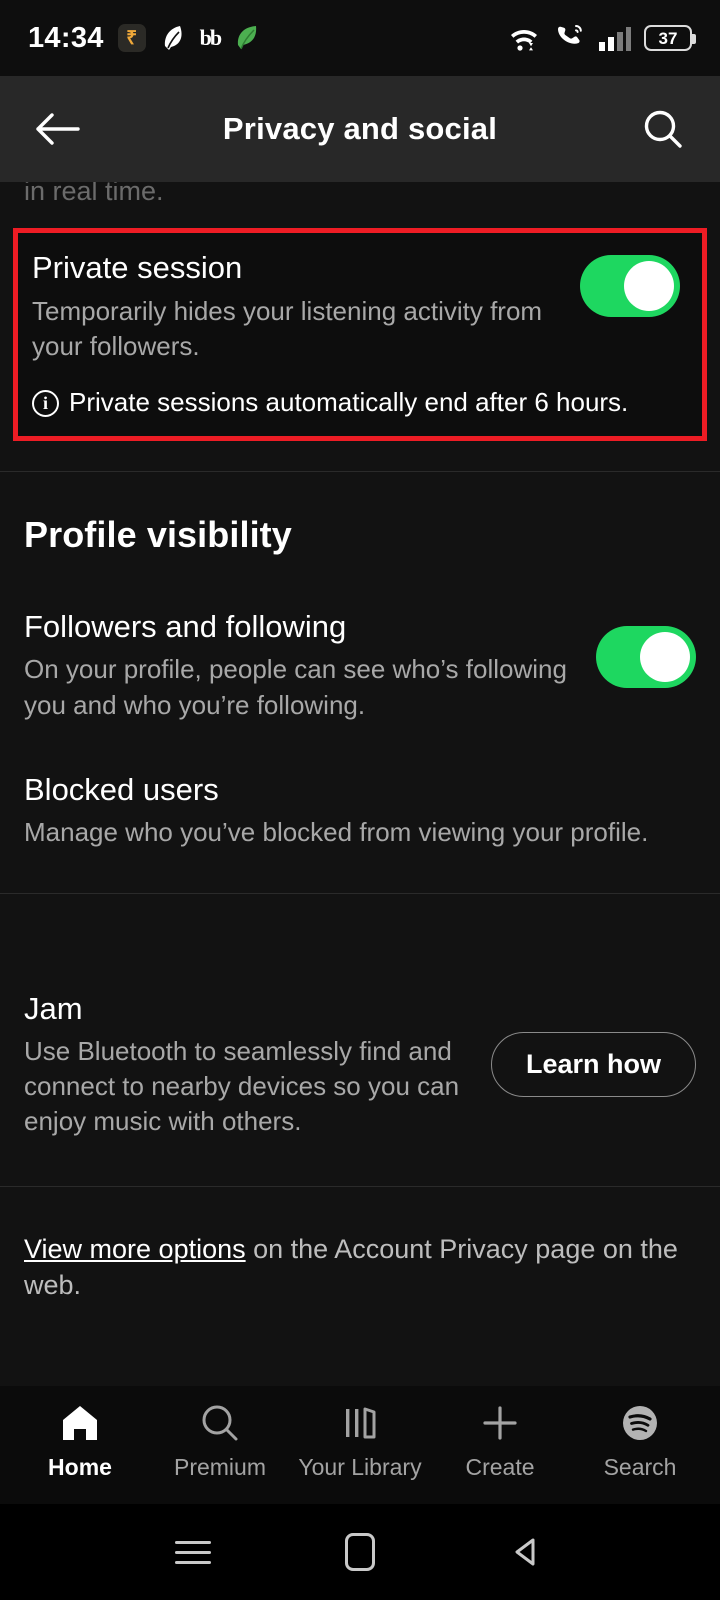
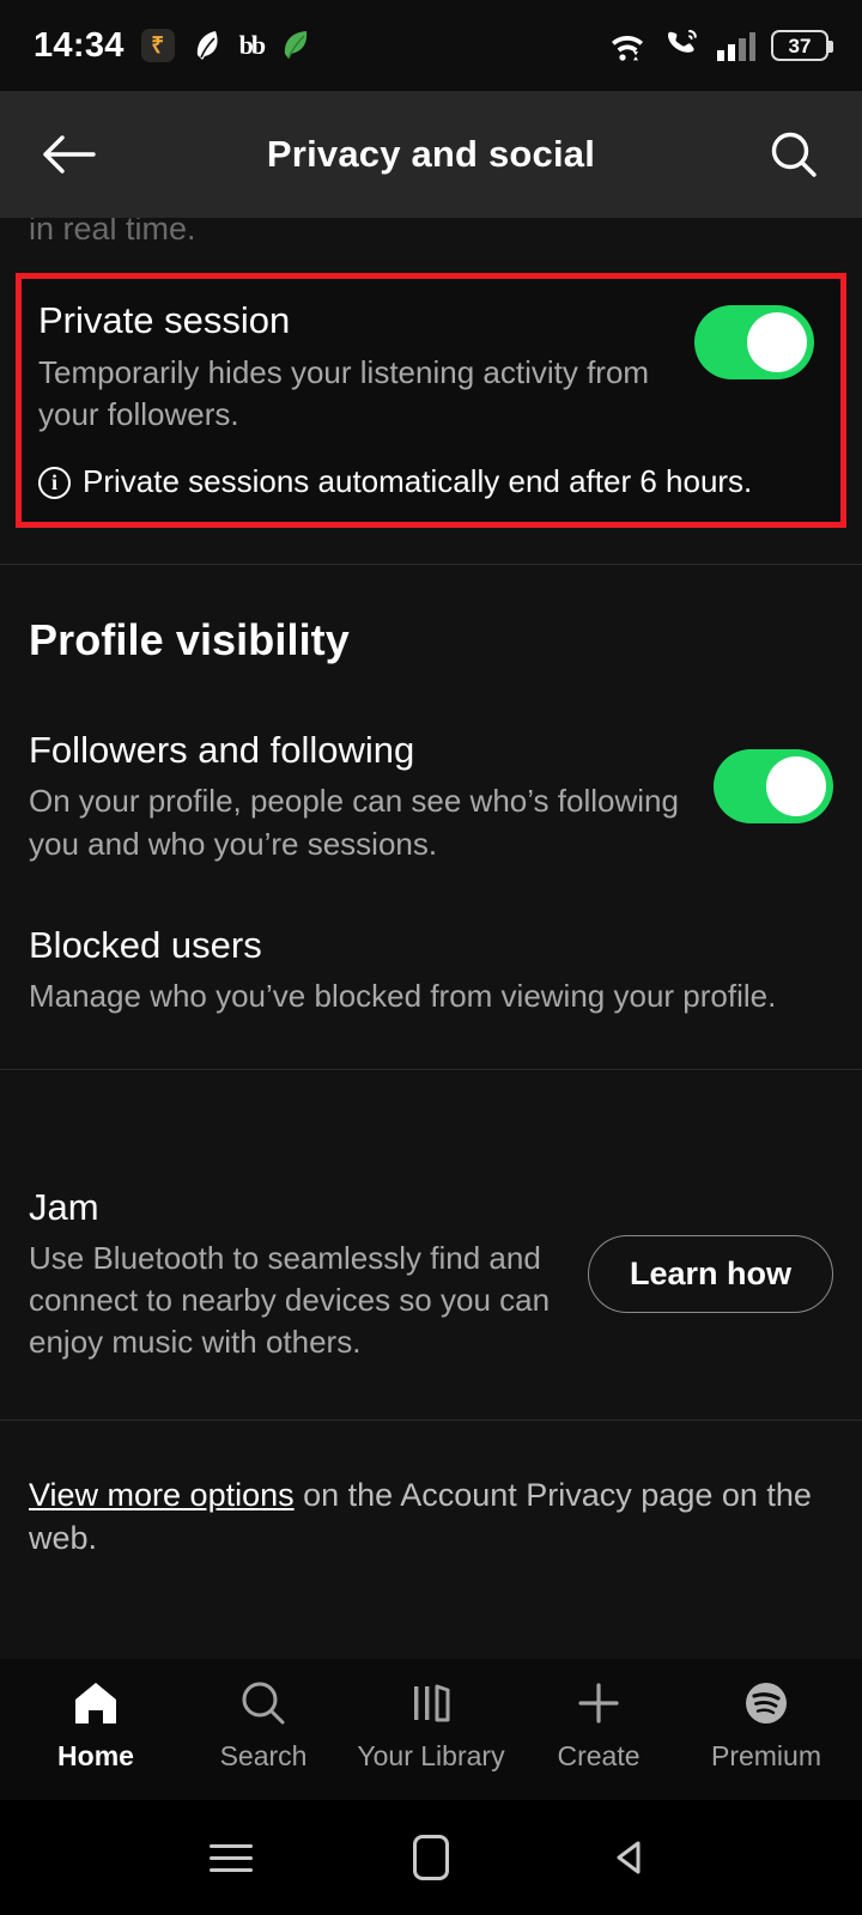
  14:34
  ₹
  bb
  37
  Privacy and social
  in real time.
  Private session
  Temporarily hides your listening activity from your followers.
  i
  Private sessions automatically end after 6 hours.
  Profile visibility
  Followers and following
- On your profile, people can see who’s following you and who you’re following.
+ On your profile, people can see who’s following you and who you’re sessions.
  Blocked users
  Manage who you’ve blocked from viewing your profile.
  Jam
  Use Bluetooth to seamlessly find and connect to nearby devices so you can enjoy music with others.
  Learn how
  View more options on the Account Privacy page on the web.
  Home
- Premium
+ Search
  Your Library
  Create
- Search
+ Premium
